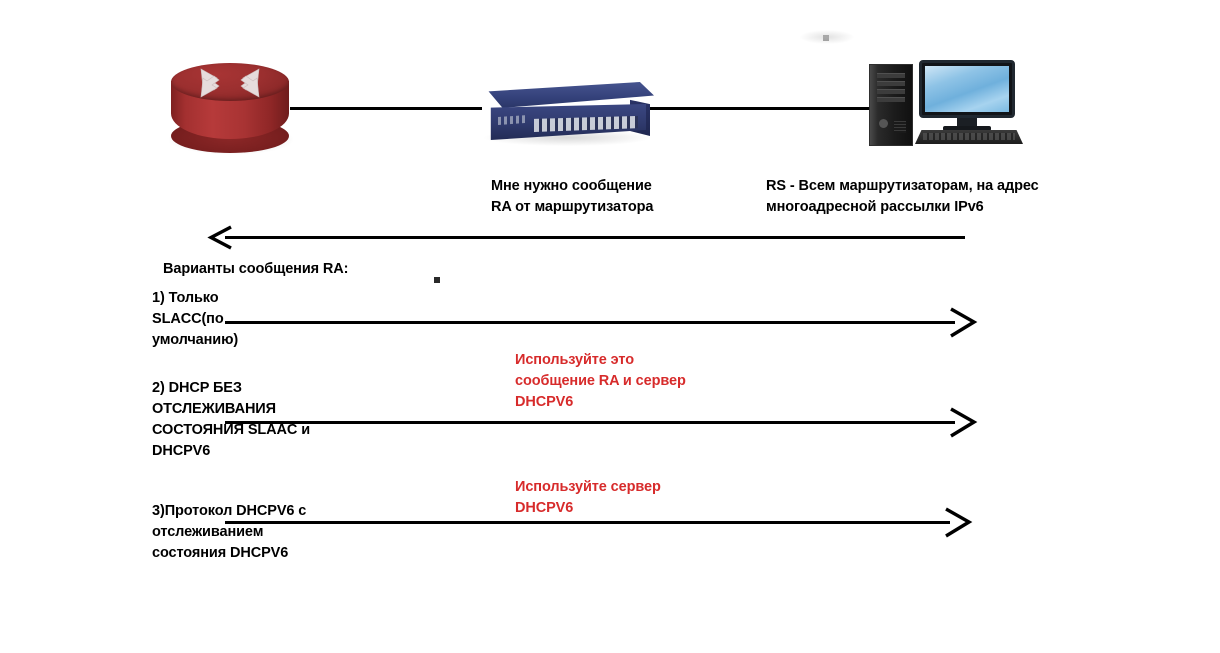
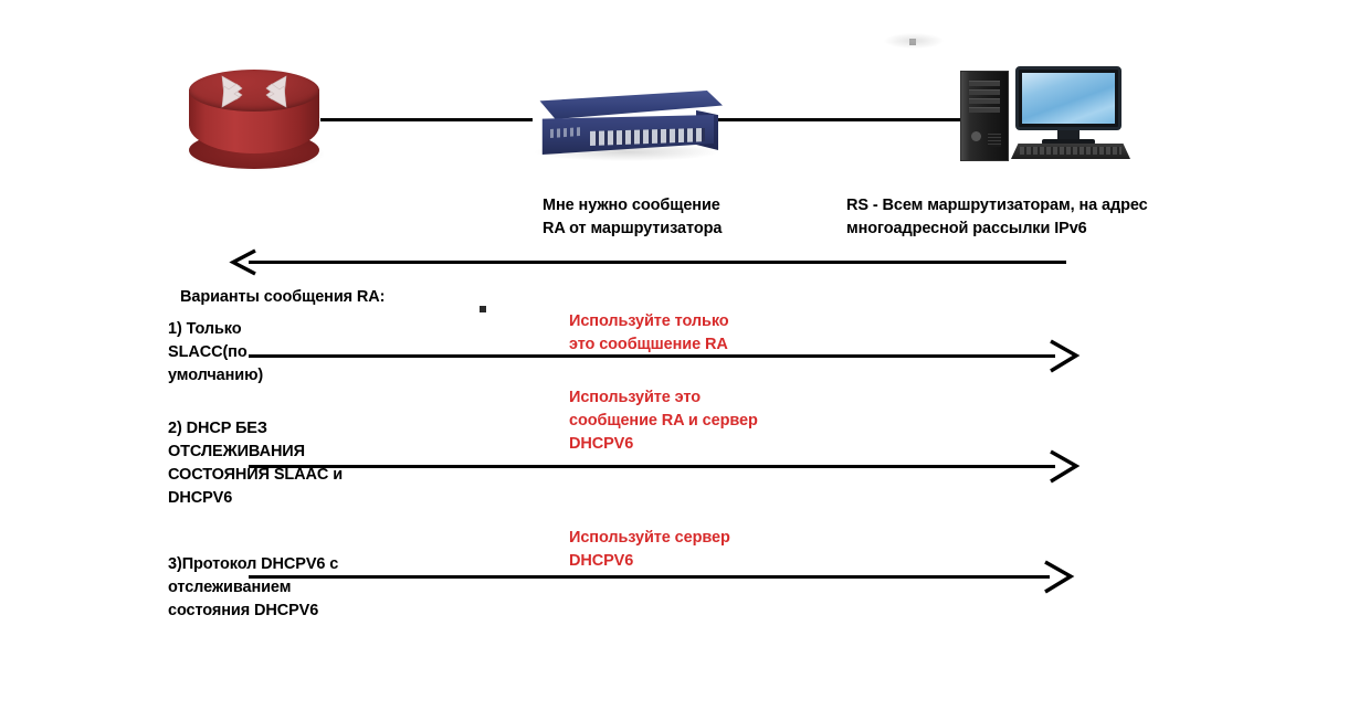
  Мне нужно сообщение
  RA от маршрутизатора
  RS - Всем маршрутизаторам, на адрес
  многоадресной рассылки IPv6
  Варианты сообщения RA:
  1) Только
  SLACC(по
  умолчанию)
+ Используйте только
+ это сообщшение RA
  2) DHCP БЕЗ
  ОТСЛЕЖИВАНИЯ
  СОСТОЯНИЯ SLAAC и
  DHCPV6
  Используйте это
  сообщение RA и сервер
  DHCPV6
  3)Протокол DHCPV6 с
  отслеживанием
  состояния DHCPV6
  Используйте сервер
  DHCPV6
